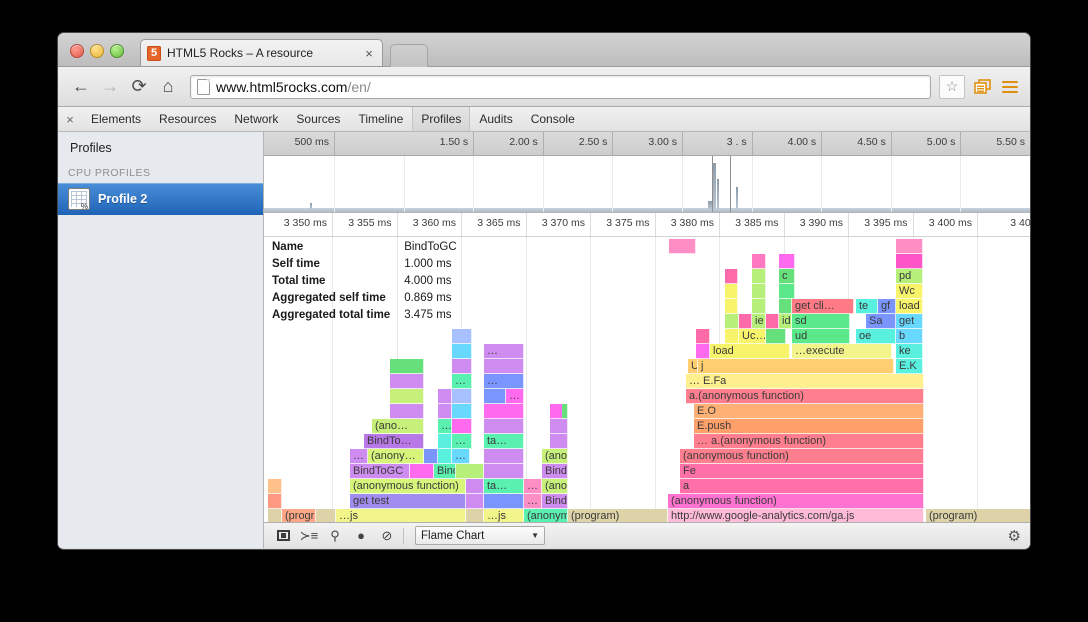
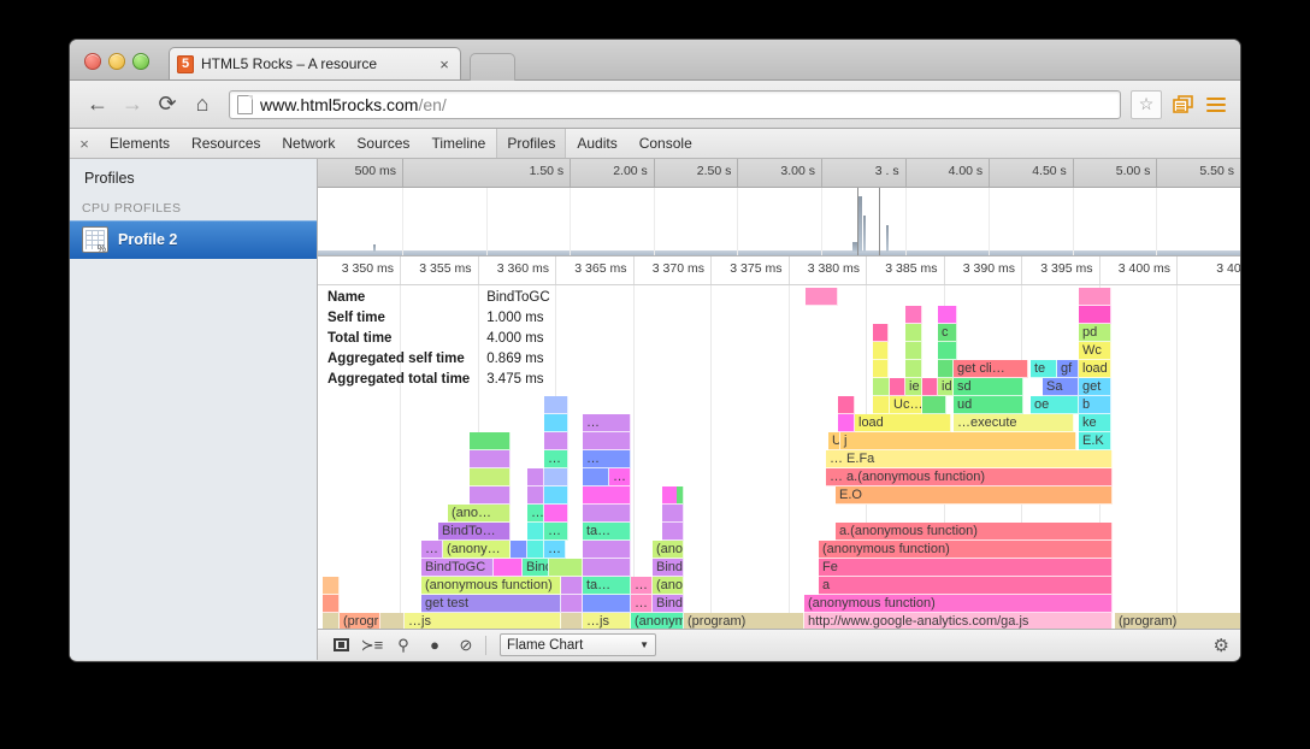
  HTML5 Rocks – A resource
  ×
  ←
  →
  ⟳
  ⌂
  www.html5rocks.com/en/
  ☆
  ×
  Elements
  Resources
  Network
  Sources
  Timeline
  Profiles
  Audits
  Console
  Profiles
  CPU PROFILES
  Profile 2
  500 ms
  1.50 s
  2.00 s
  2.50 s
  3.00 s
  3 . s
  4.00 s
  4.50 s
  5.00 s
  5.50 s
  3 350 ms
  3 355 ms
  3 360 ms
  3 365 ms
  3 370 ms
  3 375 ms
  3 380 ms
  3 385 ms
  3 390 ms
  3 395 ms
  3 400 ms
  3 40
  Name	BindToGC
  Self time	1.000 ms
  Total time	4.000 ms
  Aggregated self time	0.869 ms
  Aggregated total time	3.475 ms
  pd
  c
  Wc
  load
  gf
  te
  get cli…
  get
  Sa
  sd
  id
  ie
  b
  oe
  ud
  Uc…
  ke
  …execute
  load
  E.K
  j
  U
  … E.Fa
- a.(anonymous function)
+ … a.(anonymous function)
  E.O
- E.push
- … a.(anonymous function)
+ a.(anonymous function)
  (anonymous function)
  Fe
  a
  (anonymous function)
  http://www.google-analytics.com/ga.js
  (program)
  (program)
  …js
  (anonym
  …js
  (progr
  get test
  …
  (anonymous function)
  ta…
  …
  (ano
  BindToGC
  Bind
  …
  (anony…
  …
  (ano
  BindTo…
  …
  ta…
  (ano…
  …
  …
  …
  …
  …
  ≻≡
  ⚲
  ●
  ⊘
  Flame Chart
  ▼
  ⚙
